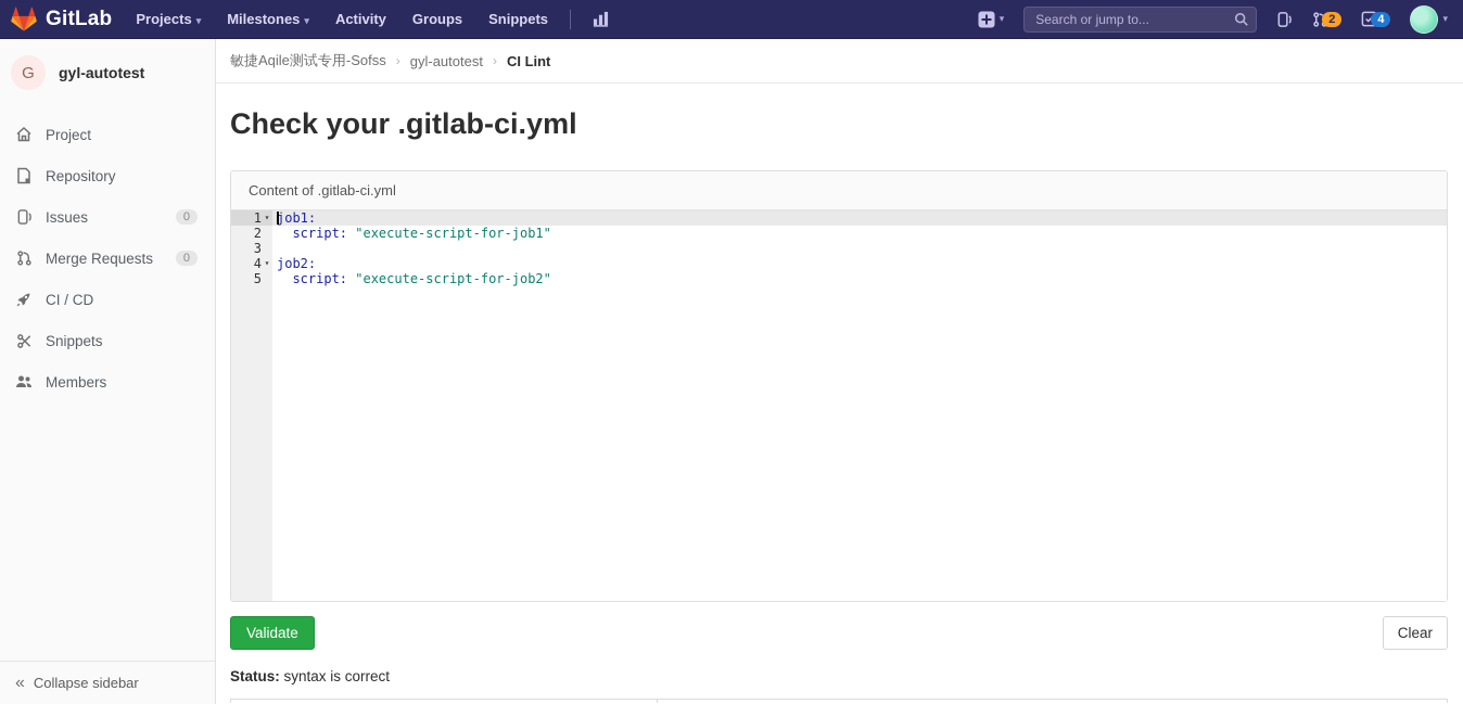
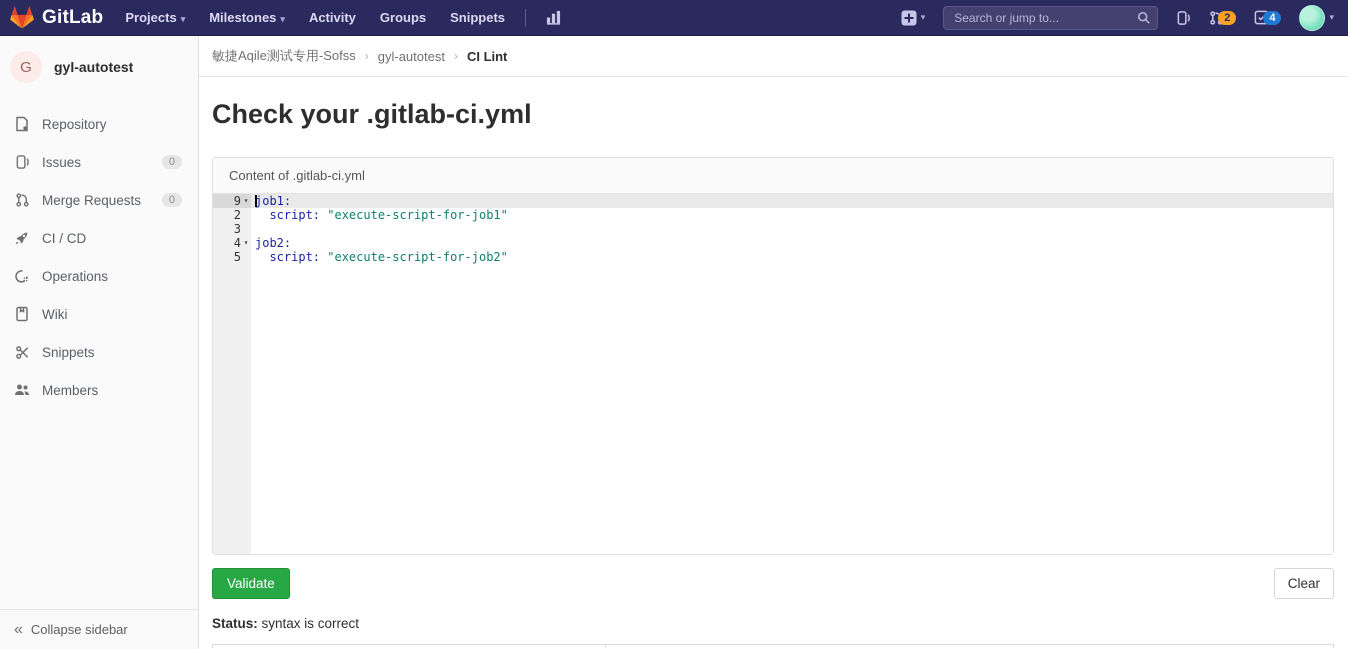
  GitLab
  Projects
  Milestones
  Activity
  Groups
  Snippets
  Search or jump to...
  2
  4
  G
  gyl-autotest
- Project
  Repository
  Issues
  0
  Merge Requests
  0
  CI / CD
+ Operations
+ Wiki
  Snippets
  Members
  Collapse sidebar
  敏捷Aqile测试专用-Sofss
  ›
  gyl-autotest
  ›
  CI Lint
  Check your .gitlab-ci.yml
  Content of .gitlab-ci.yml
- 1
+ 9
  ▾
  job1:
  2
  script: "execute-script-for-job1"
  3
  4
  ▾
  job2:
  5
  script: "execute-script-for-job2"
  Validate
  Clear
  Status: syntax is correct
